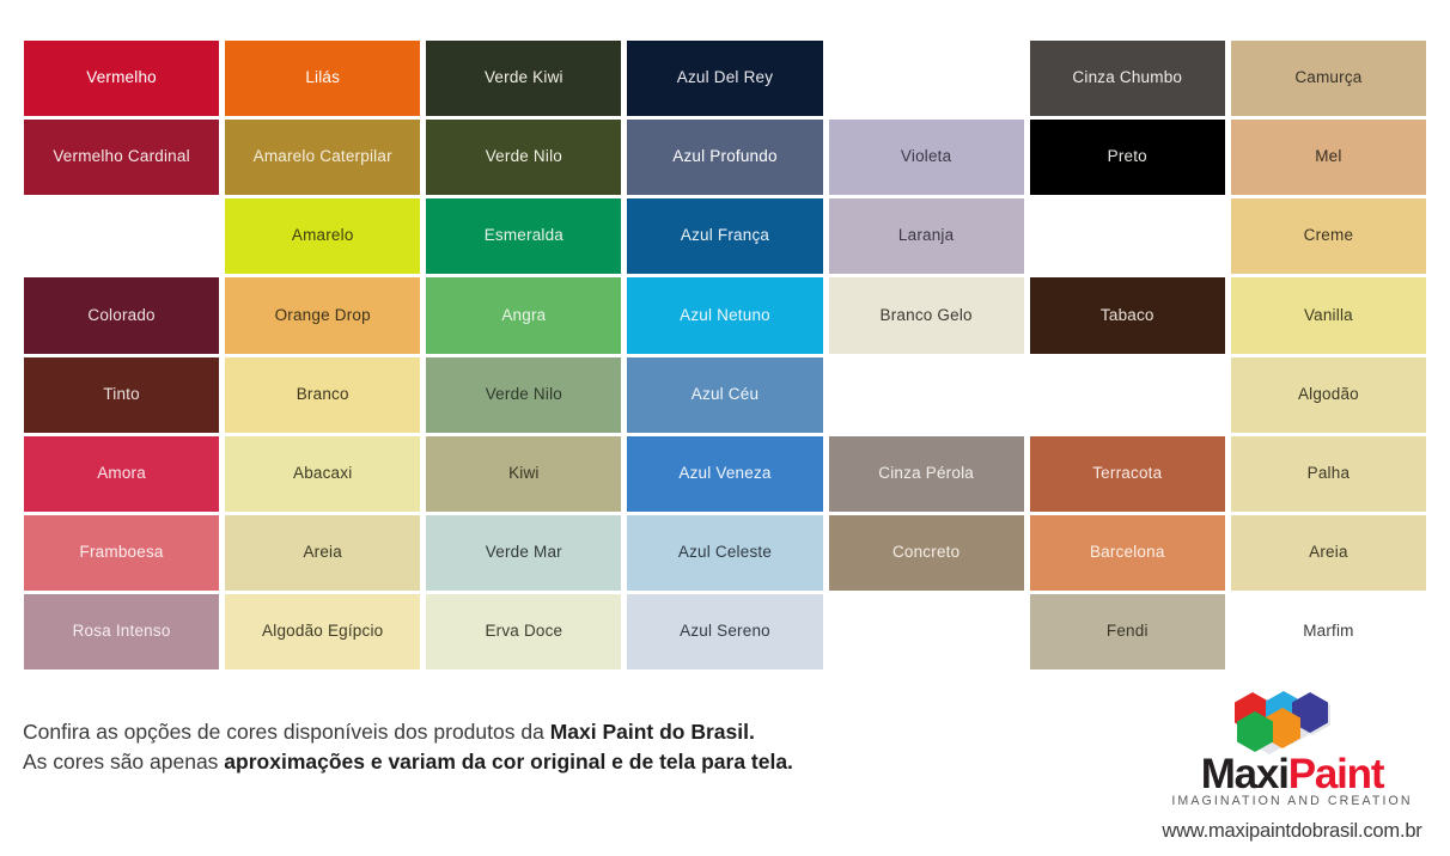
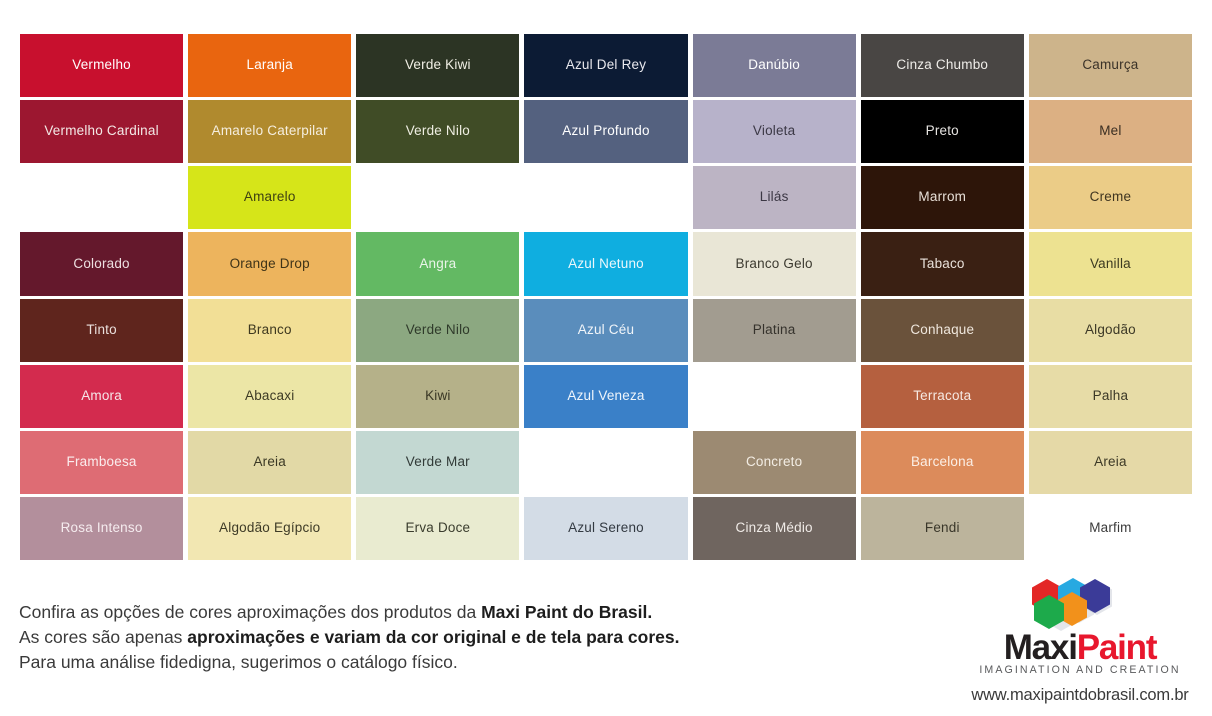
  Vermelho
- Lilás
+ Laranja
  Verde Kiwi
  Azul Del Rey
+ Danúbio
  Cinza Chumbo
  Camurça
  Vermelho Cardinal
  Amarelo Caterpilar
  Verde Nilo
  Azul Profundo
  Violeta
  Preto
  Mel
  Amarelo
- Esmeralda
- Azul França
- Laranja
+ Lilás
+ Marrom
  Creme
  Colorado
  Orange Drop
  Angra
  Azul Netuno
  Branco Gelo
  Tabaco
  Vanilla
  Tinto
  Branco
  Verde Nilo
  Azul Céu
+ Platina
+ Conhaque
  Algodão
  Amora
  Abacaxi
  Kiwi
  Azul Veneza
- Cinza Pérola
  Terracota
  Palha
  Framboesa
  Areia
  Verde Mar
- Azul Celeste
  Concreto
  Barcelona
  Areia
  Rosa Intenso
  Algodão Egípcio
  Erva Doce
  Azul Sereno
+ Cinza Médio
  Fendi
  Marfim
- Confira as opções de cores disponíveis dos produtos da Maxi Paint do Brasil.
+ Confira as opções de cores aproximações dos produtos da Maxi Paint do Brasil.
- As cores são apenas aproximações e variam da cor original e de tela para tela.
+ As cores são apenas aproximações e variam da cor original e de tela para cores.
+ Para uma análise fidedigna, sugerimos o catálogo físico.
  MaxiPaint
  IMAGINATION AND CREATION
  www.maxipaintdobrasil.com.br
